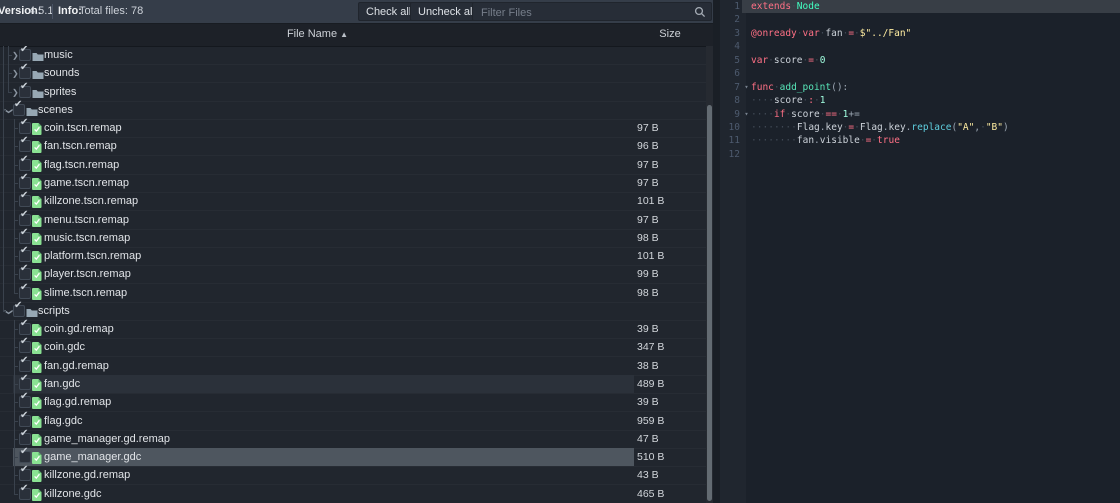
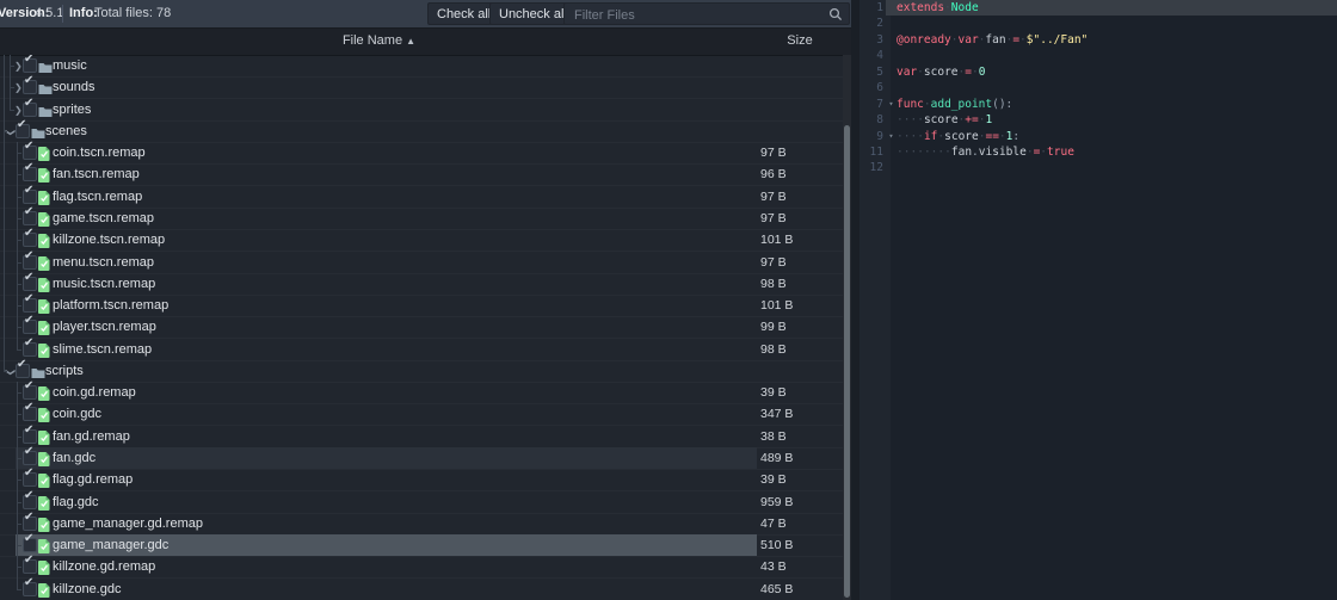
  Version:
  4.5.1
  Info:
  Total files: 78
  Check al
  Uncheck a
  Filter Files
  File Name ▲
  Size
  ❯
  ✔
  music
  ❯
  ✔
  sounds
  ❯
  ✔
  sprites
  ✔
  scenes
  ✔
  coin.tscn.remap
  97 B
  ✔
  fan.tscn.remap
  96 B
  ✔
  flag.tscn.remap
  97 B
  ✔
  game.tscn.remap
  97 B
  ✔
  killzone.tscn.remap
  101 B
  ✔
  menu.tscn.remap
  97 B
  ✔
  music.tscn.remap
  98 B
  ✔
  platform.tscn.remap
  101 B
  ✔
  player.tscn.remap
  99 B
  ✔
  slime.tscn.remap
  98 B
  ✔
  scripts
  ✔
  coin.gd.remap
  39 B
  ✔
  coin.gdc
  347 B
  ✔
  fan.gd.remap
  38 B
  ✔
  fan.gdc
  489 B
  ✔
  flag.gd.remap
  39 B
  ✔
  flag.gdc
  959 B
  ✔
  game_manager.gd.remap
  47 B
  ✔
  game_manager.gdc
  510 B
  ✔
  killzone.gd.remap
  43 B
  ✔
  killzone.gdc
  465 B
  1
  extends Node
  2
  3
  @onready·var·fan·=·$"../Fan"
  4
  5
  var·score·=·0
  6
  7
  ▾
  func·add_point():
  8
- ····score·:·1
+ ····score·+=·1
  9
  ▾
- ····if·score·==·1+=
+ ····if·score·==·1:
- 10
- ········Flag.key·=·Flag.key.replace("A",·"B")
  11
  ········fan.visible·=·true
  12
